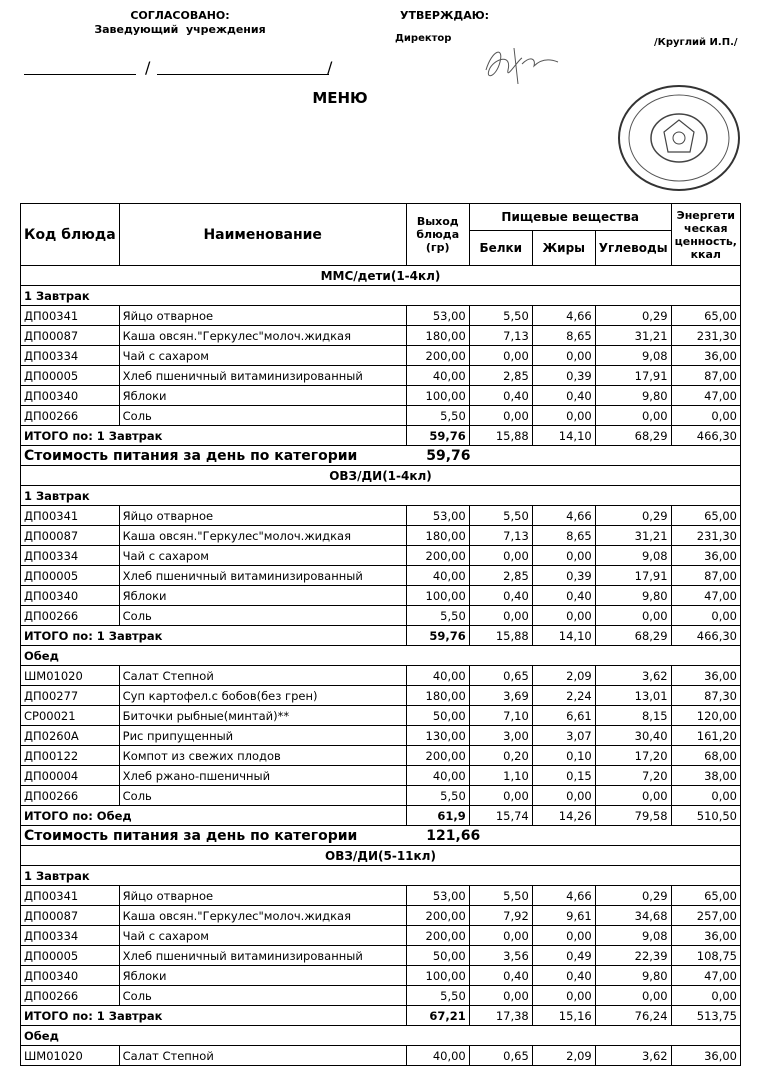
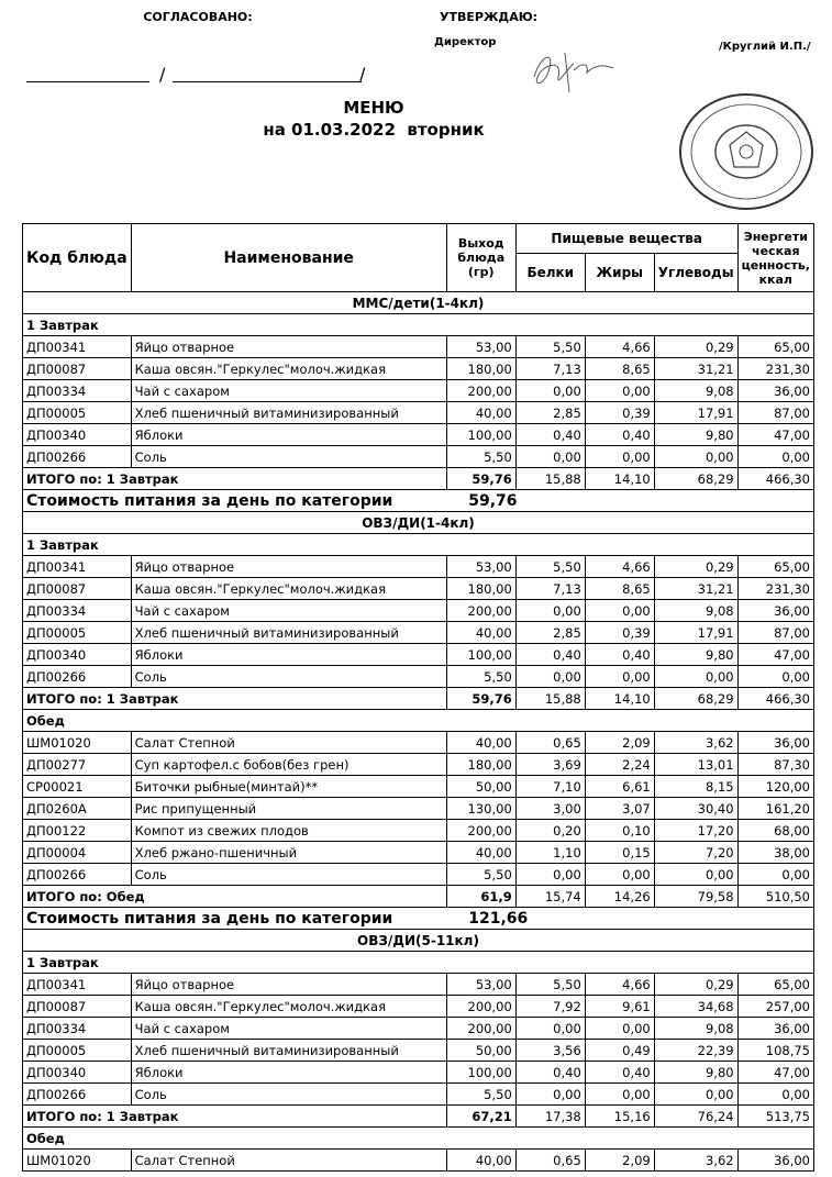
  СОГЛАСОВАНО:
- Заведующий учреждения
  УТВЕРЖДАЮ:
  Директор
  /Круглий И.П./
  /
  /
  МЕНЮ
+ на 01.03.2022 вторник
  Код блюда	Наименование	Выход блюда (гр)	Пищевые вещества	Энергети ческая ценность, ккал
  Белки	Жиры	Углеводы
  ММС/дети(1-4кл)
  1 Завтрак
  ДП00341	Яйцо отварное	53,00	5,50	4,66	0,29	65,00
  ДП00087	Каша овсян."Геркулес"молоч.жидкая	180,00	7,13	8,65	31,21	231,30
  ДП00334	Чай с сахаром	200,00	0,00	0,00	9,08	36,00
  ДП00005	Хлеб пшеничный витаминизированный	40,00	2,85	0,39	17,91	87,00
  ДП00340	Яблоки	100,00	0,40	0,40	9,80	47,00
  ДП00266	Соль	5,50	0,00	0,00	0,00	0,00
  ИТОГО по: 1 Завтрак	59,76	15,88	14,10	68,29	466,30
  Стоимость питания за день по категории	59,76
  ОВЗ/ДИ(1-4кл)
  1 Завтрак
  ДП00341	Яйцо отварное	53,00	5,50	4,66	0,29	65,00
  ДП00087	Каша овсян."Геркулес"молоч.жидкая	180,00	7,13	8,65	31,21	231,30
  ДП00334	Чай с сахаром	200,00	0,00	0,00	9,08	36,00
  ДП00005	Хлеб пшеничный витаминизированный	40,00	2,85	0,39	17,91	87,00
  ДП00340	Яблоки	100,00	0,40	0,40	9,80	47,00
  ДП00266	Соль	5,50	0,00	0,00	0,00	0,00
  ИТОГО по: 1 Завтрак	59,76	15,88	14,10	68,29	466,30
  Обед
  ШМ01020	Салат Степной	40,00	0,65	2,09	3,62	36,00
  ДП00277	Суп картофел.с бобов(без грен)	180,00	3,69	2,24	13,01	87,30
  СР00021	Биточки рыбные(минтай)**	50,00	7,10	6,61	8,15	120,00
  ДП0260А	Рис припущенный	130,00	3,00	3,07	30,40	161,20
  ДП00122	Компот из свежих плодов	200,00	0,20	0,10	17,20	68,00
  ДП00004	Хлеб ржано-пшеничный	40,00	1,10	0,15	7,20	38,00
  ДП00266	Соль	5,50	0,00	0,00	0,00	0,00
  ИТОГО по: Обед	61,9	15,74	14,26	79,58	510,50
  Стоимость питания за день по категории	121,66
  ОВЗ/ДИ(5-11кл)
  1 Завтрак
  ДП00341	Яйцо отварное	53,00	5,50	4,66	0,29	65,00
  ДП00087	Каша овсян."Геркулес"молоч.жидкая	200,00	7,92	9,61	34,68	257,00
  ДП00334	Чай с сахаром	200,00	0,00	0,00	9,08	36,00
  ДП00005	Хлеб пшеничный витаминизированный	50,00	3,56	0,49	22,39	108,75
  ДП00340	Яблоки	100,00	0,40	0,40	9,80	47,00
  ДП00266	Соль	5,50	0,00	0,00	0,00	0,00
  ИТОГО по: 1 Завтрак	67,21	17,38	15,16	76,24	513,75
  Обед
  ШМ01020	Салат Степной	40,00	0,65	2,09	3,62	36,00
